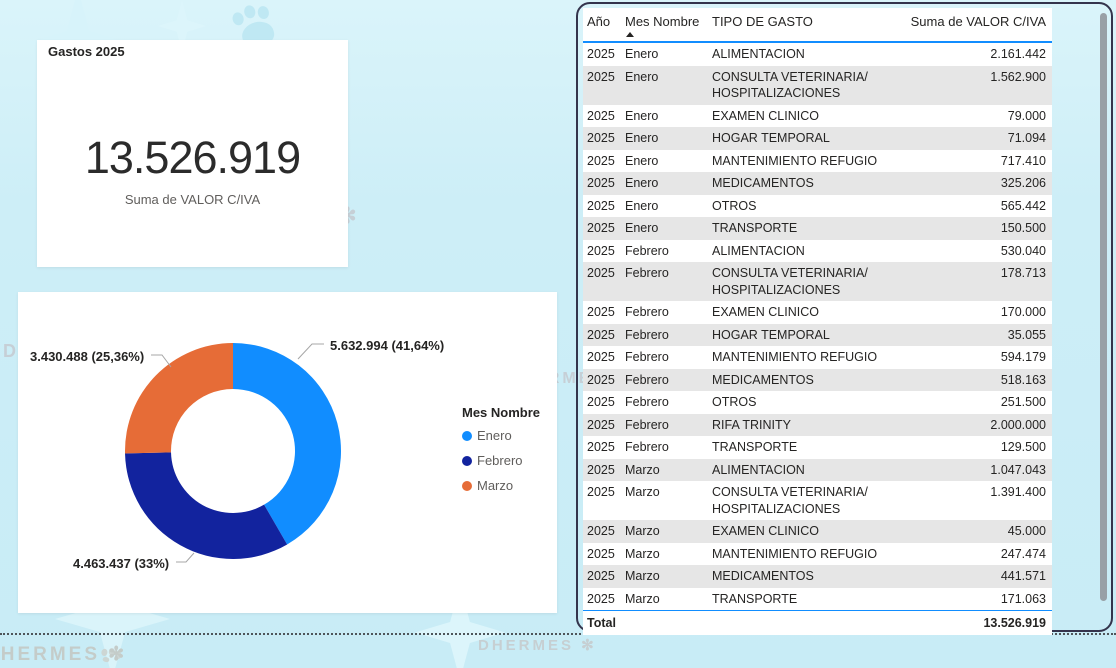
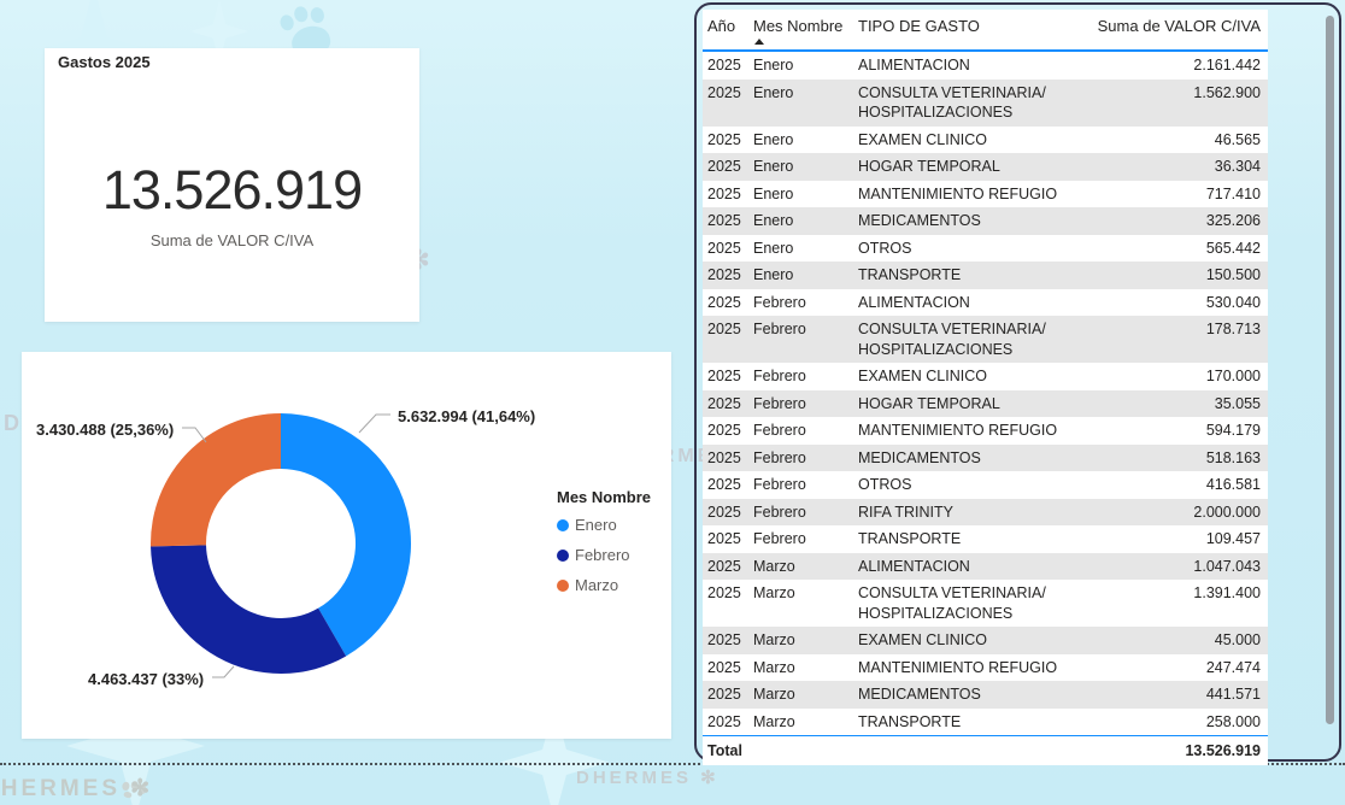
  HERMES ✻
  DHERMES ✻
  Gastos 2025
  13.526.919
  Suma de VALOR C/IVA
  5.632.994 (41,64%)
  4.463.437 (33%)
  3.430.488 (25,36%)
  Mes Nombre
  Enero
  Febrero
  Marzo
  Año	Mes Nombre	TIPO DE GASTO	Suma de VALOR C/IVA
  2025	Enero	ALIMENTACION	2.161.442
  2025	Enero	CONSULTA VETERINARIA/HOSPITALIZACIONES	1.562.900
- 2025	Enero	EXAMEN CLINICO	79.000
+ 2025	Enero	EXAMEN CLINICO	46.565
- 2025	Enero	HOGAR TEMPORAL	71.094
+ 2025	Enero	HOGAR TEMPORAL	36.304
  2025	Enero	MANTENIMIENTO REFUGIO	717.410
  2025	Enero	MEDICAMENTOS	325.206
  2025	Enero	OTROS	565.442
  2025	Enero	TRANSPORTE	150.500
  2025	Febrero	ALIMENTACION	530.040
  2025	Febrero	CONSULTA VETERINARIA/HOSPITALIZACIONES	178.713
  2025	Febrero	EXAMEN CLINICO	170.000
  2025	Febrero	HOGAR TEMPORAL	35.055
  2025	Febrero	MANTENIMIENTO REFUGIO	594.179
  2025	Febrero	MEDICAMENTOS	518.163
- 2025	Febrero	OTROS	251.500
+ 2025	Febrero	OTROS	416.581
  2025	Febrero	RIFA TRINITY	2.000.000
- 2025	Febrero	TRANSPORTE	129.500
+ 2025	Febrero	TRANSPORTE	109.457
  2025	Marzo	ALIMENTACION	1.047.043
  2025	Marzo	CONSULTA VETERINARIA/HOSPITALIZACIONES	1.391.400
  2025	Marzo	EXAMEN CLINICO	45.000
  2025	Marzo	MANTENIMIENTO REFUGIO	247.474
  2025	Marzo	MEDICAMENTOS	441.571
- 2025	Marzo	TRANSPORTE	171.063
+ 2025	Marzo	TRANSPORTE	258.000
  Total	13.526.919
